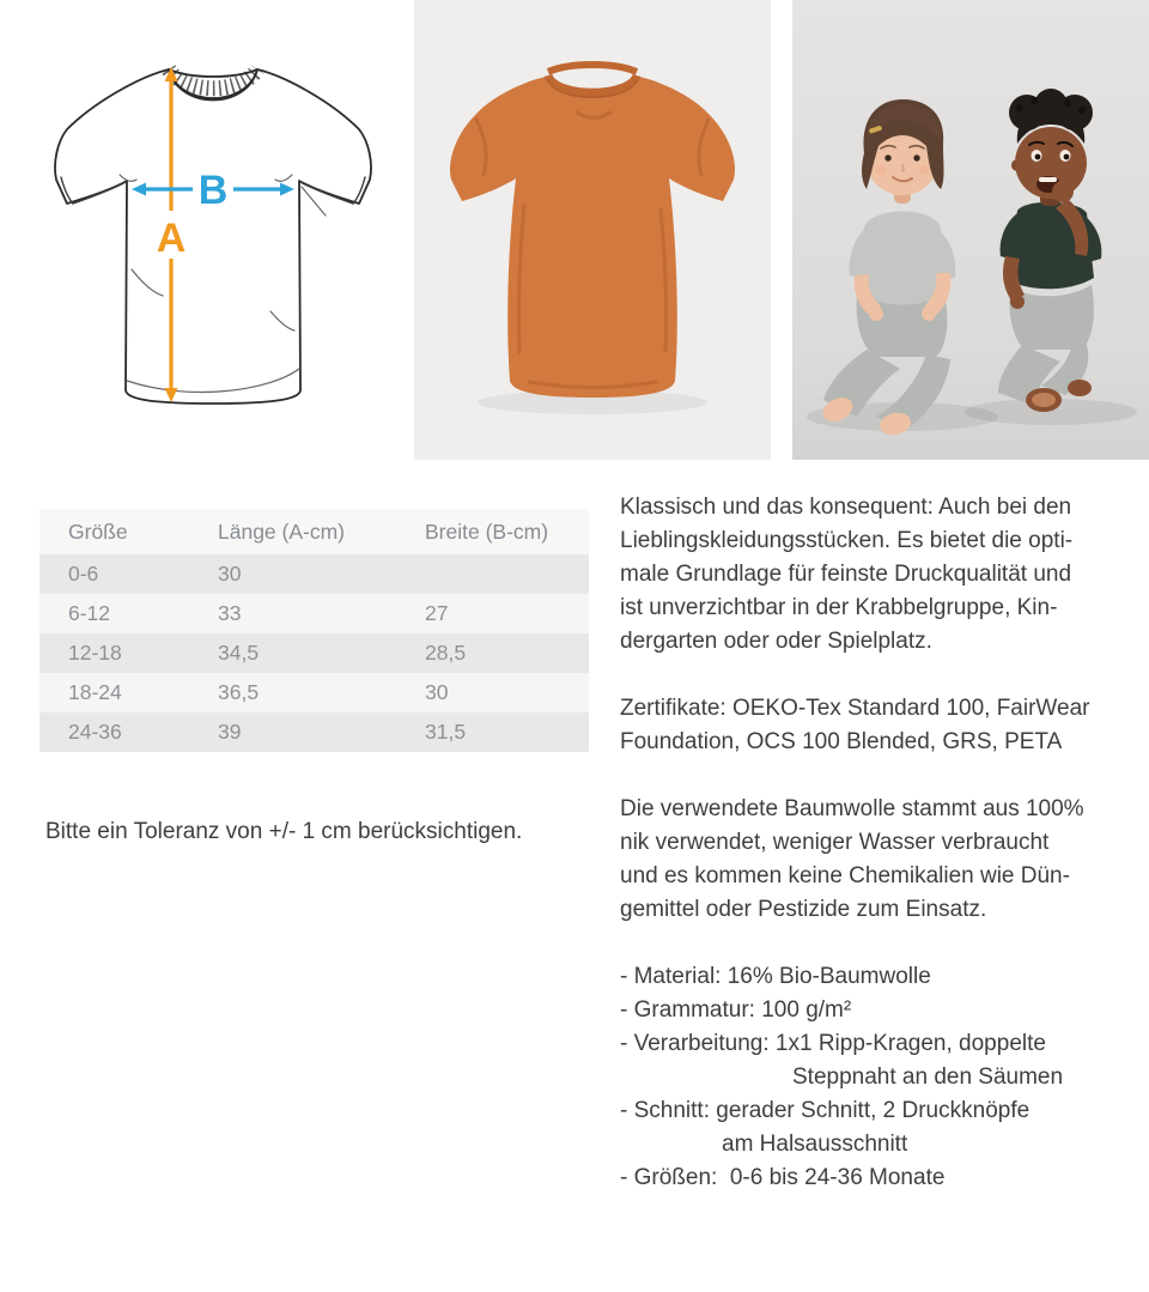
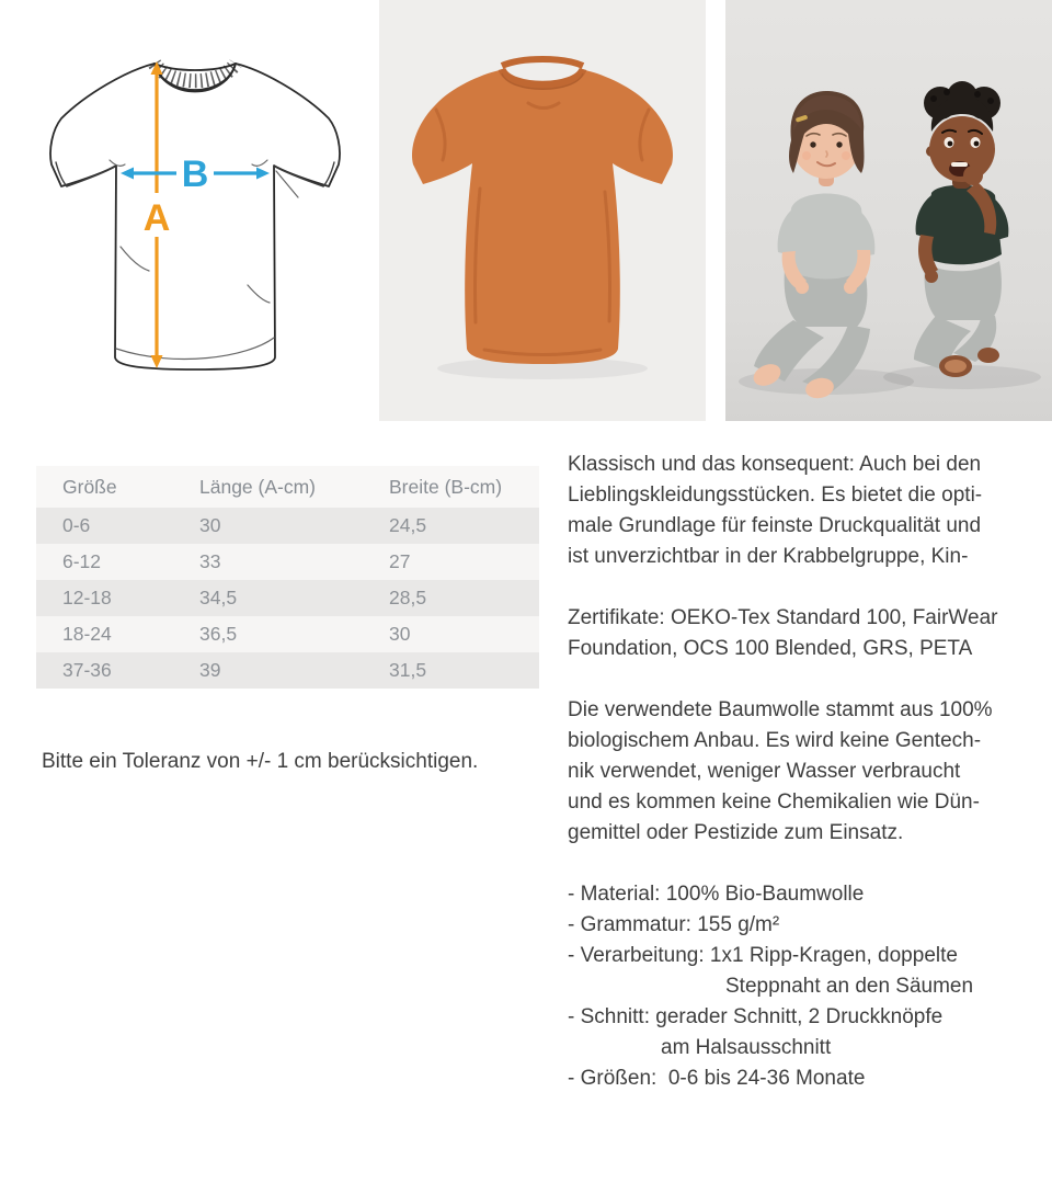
  A
  B
  Größe
  Länge (A-cm)
  Breite (B-cm)
  0-6
  30
+ 24,5
  6-12
  33
  27
  12-18
  34,5
  28,5
  18-24
  36,5
  30
- 24-36
+ 37-36
  39
  31,5
  Bitte ein Toleranz von +/- 1 cm berücksichtigen.
  Klassisch und das konsequent: Auch bei den
  Lieblingskleidungsstücken. Es bietet die opti-
  male Grundlage für feinste Druckqualität und
  ist unverzichtbar in der Krabbelgruppe, Kin-
- dergarten oder oder Spielplatz.
  Zertifikate: OEKO-Tex Standard 100, FairWear
  Foundation, OCS 100 Blended, GRS, PETA
  Die verwendete Baumwolle stammt aus 100%
+ biologischem Anbau. Es wird keine Gentech-
  nik verwendet, weniger Wasser verbraucht
  und es kommen keine Chemikalien wie Dün-
  gemittel oder Pestizide zum Einsatz.
- - Material: 16% Bio-Baumwolle
+ - Material: 100% Bio-Baumwolle
- - Grammatur: 100 g/m²
+ - Grammatur: 155 g/m²
  - Verarbeitung: 1x1 Ripp-Kragen, doppelte
  Steppnaht an den Säumen
  - Schnitt: gerader Schnitt, 2 Druckknöpfe
  am Halsausschnitt
  - Größen: 0-6 bis 24-36 Monate
